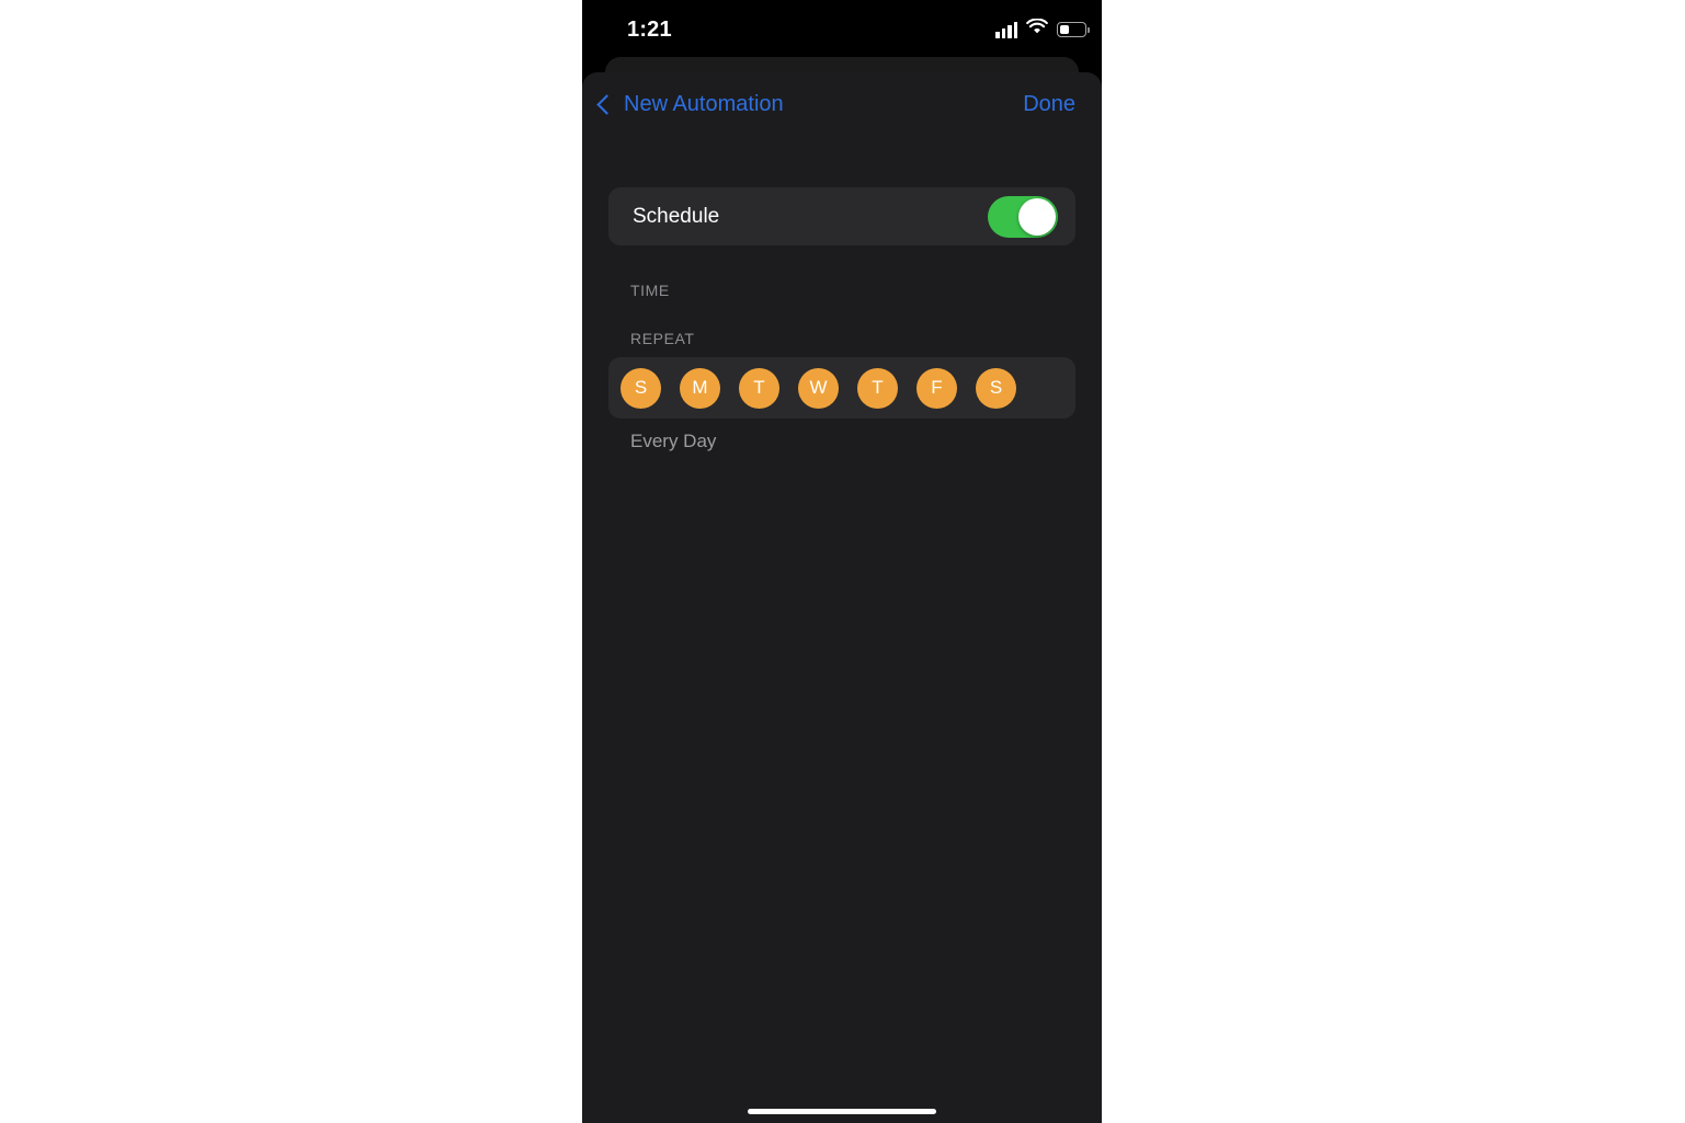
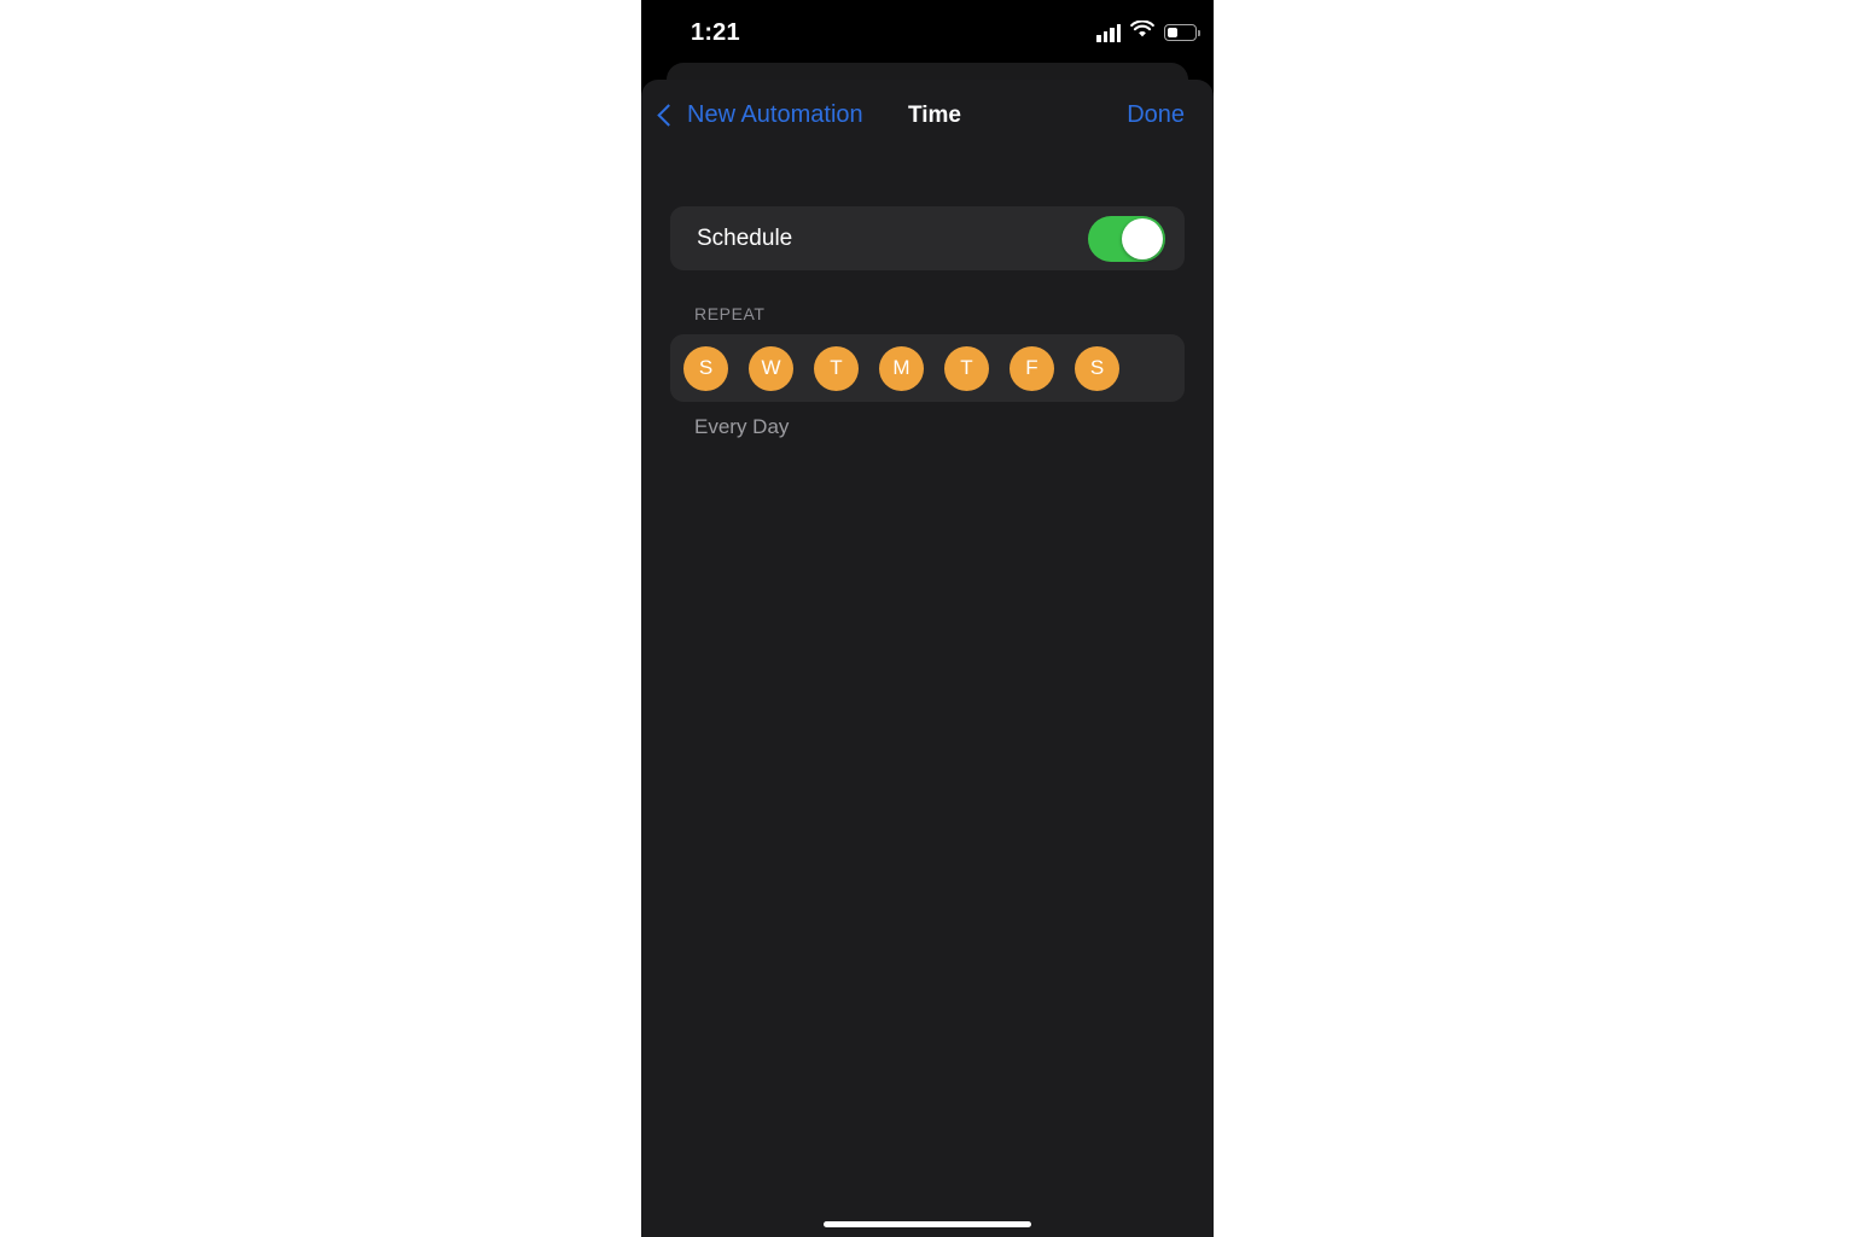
  1:21
  New Automation
+ Time
  Done
  Schedule
- TIME
  REPEAT
  S
- M
+ W
  T
- W
+ M
  T
  F
  S
  Every Day
